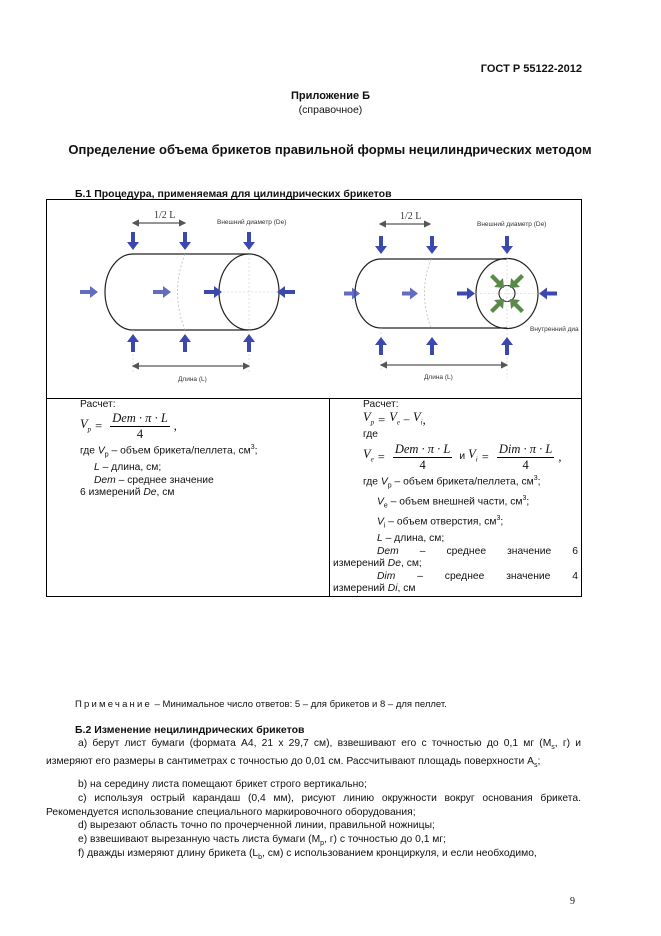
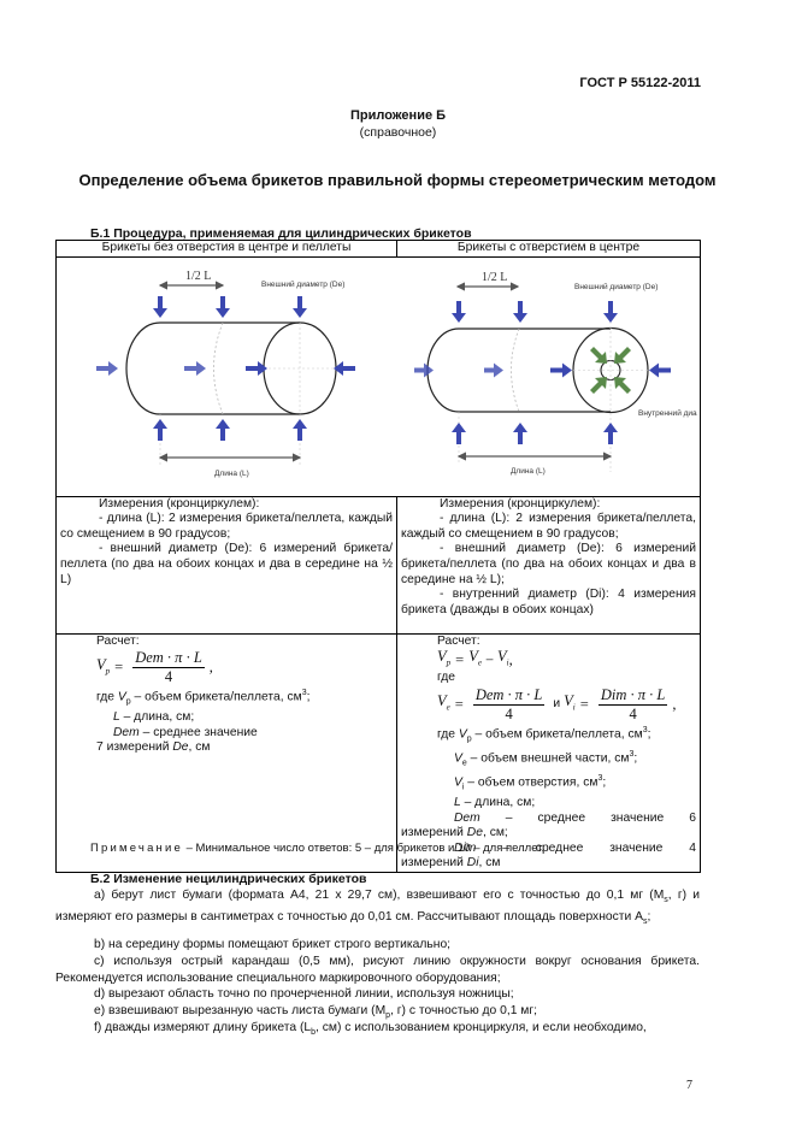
- ГОСТ Р 55122-2012
+ ГОСТ Р 55122-2011
  Приложение Б
  (справочное)
- Определение объема брикетов правильной формы нецилиндрических методом
+ Определение объема брикетов правильной формы стереометрическим методом
  Б.1 Процедура, применяемая для цилиндрических брикетов
+ Брикеты без отверстия в центре и пеллеты	Брикеты с отверстием в центре
+ Измерения (кронциркулем): - длина (L): 2 измерения брикета/пеллета, каждый со смещением в 90 градусов; - внешний диаметр (De): 6 измерений брикета/пеллета (по два на обоих концах и два в середине на ½ L)	Измерения (кронциркулем): - длина (L): 2 измерения брикета/пеллета, каждый со смещением в 90 градусов; - внешний диаметр (De): 6 измерений брикета/пеллета (по два на обоих концах и два в середине на ½ L); - внутренний диаметр (Di): 4 измерения брикета (дважды в обоих концах)
- Расчет: Vp = Dem · π · L4 , где V – объем брикета/пеллета, см ; L – длина, см; Dem – среднее значение 6 измерений De, см	Расчет: Vp = Ve − Vi, где Ve = Dem · π · L4 и Vi = Dim · π · L4 , где V – объем брикета/пеллета, см ; V – объем внешней части, см ; V – объем отверстия, см ; L – длина, см; Dem – среднее значение 6 измерений De, см; Dim – среднее значение 4 измерений Di, см
+ Расчет: Vp = Dem · π · L4 , где V – объем брикета/пеллета, см ; L – длина, см; Dem – среднее значение 7 измерений De, см	Расчет: Vp = Ve − Vi, где Ve = Dem · π · L4 и Vi = Dim · π · L4 , где V – объем брикета/пеллета, см ; V – объем внешней части, см ; V – объем отверстия, см ; L – длина, см; Dem – среднее значение 6 измерений De, см; Dim – среднее значение 4 измерений Di, см
- Примечание – Минимальное число ответов: 5 – для брикетов и 8 – для пеллет.
+ Примечание – Минимальное число ответов: 5 – для брикетов и 10 – для пеллет.
  Б.2 Изменение нецилиндрических брикетов
  a) берут лист бумаги (формата А4, 21 х 29,7 см), взвешивают его с точностью до 0,1 мг (M , г) и измеряют его размеры в сантиметрах с точностью до 0,01 см. Рассчитывают площадь поверхности A ;
- b) на середину листа помещают брикет строго вертикально;
+ b) на середину формы помещают брикет строго вертикально;
- c) используя острый карандаш (0,4 мм), рисуют линию окружности вокруг основания брикета. Рекомендуется использование специального маркировочного оборудования;
+ c) используя острый карандаш (0,5 мм), рисуют линию окружности вокруг основания брикета. Рекомендуется использование специального маркировочного оборудования;
- d) вырезают область точно по прочерченной линии, правильной ножницы;
+ d) вырезают область точно по прочерченной линии, используя ножницы;
  e) взвешивают вырезанную часть листа бумаги (M , г) с точностью до 0,1 мг;
  f) дважды измеряют длину брикета (L , см) с использованием кронциркуля, и если необходимо,
- 9
+ 7
